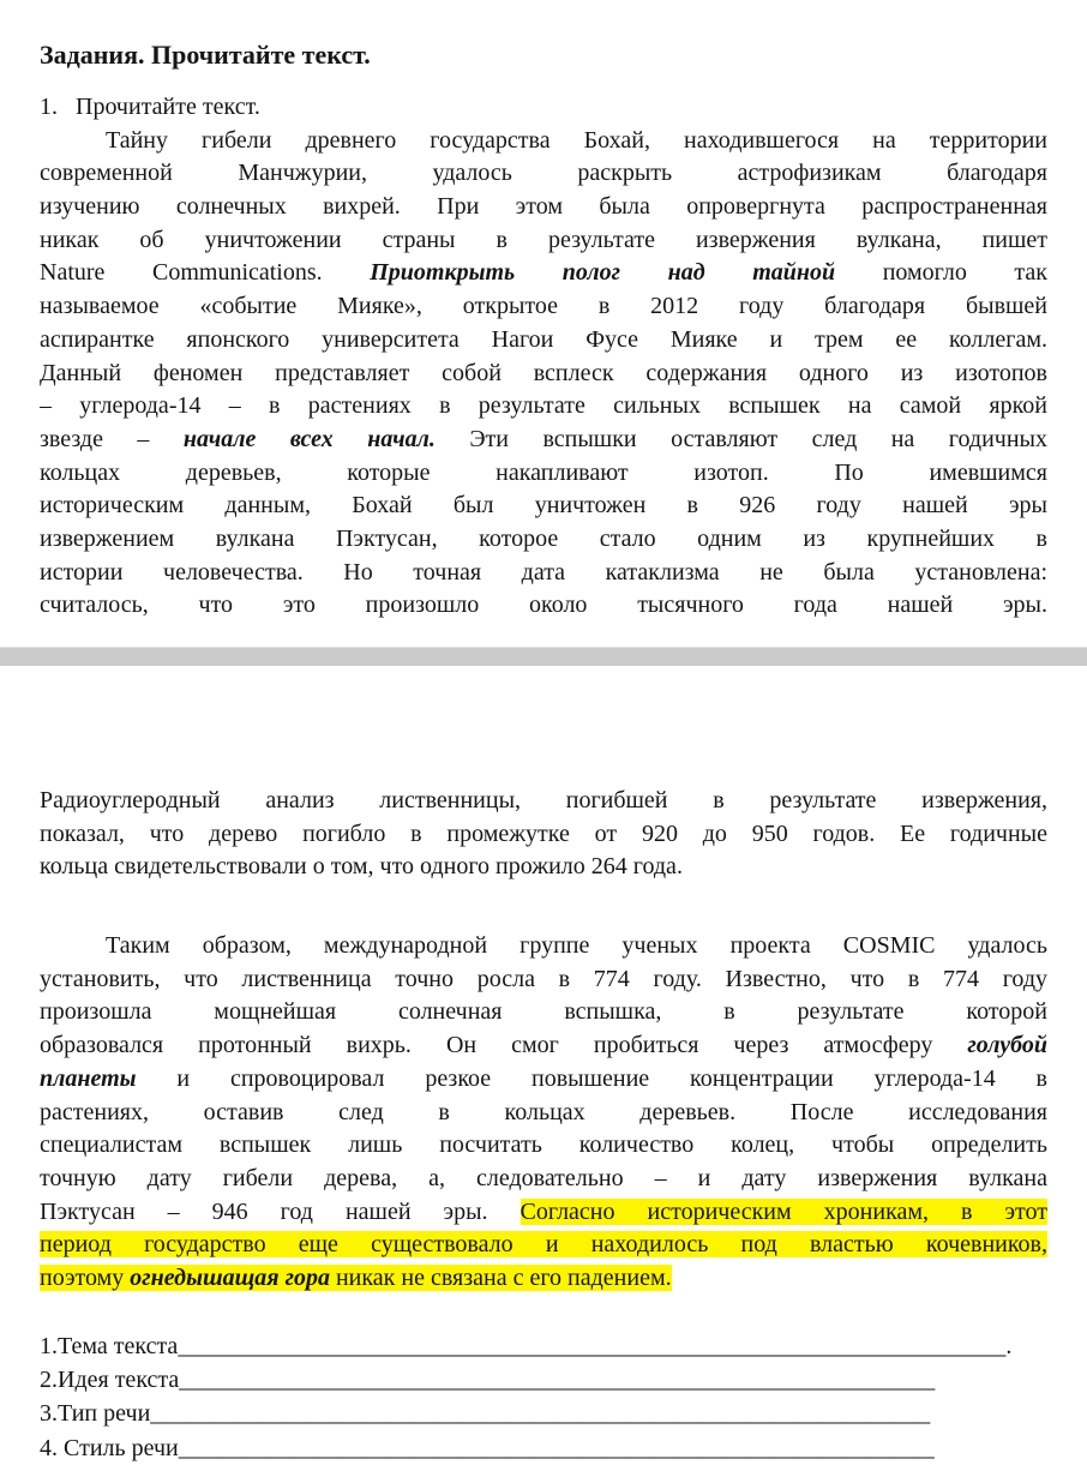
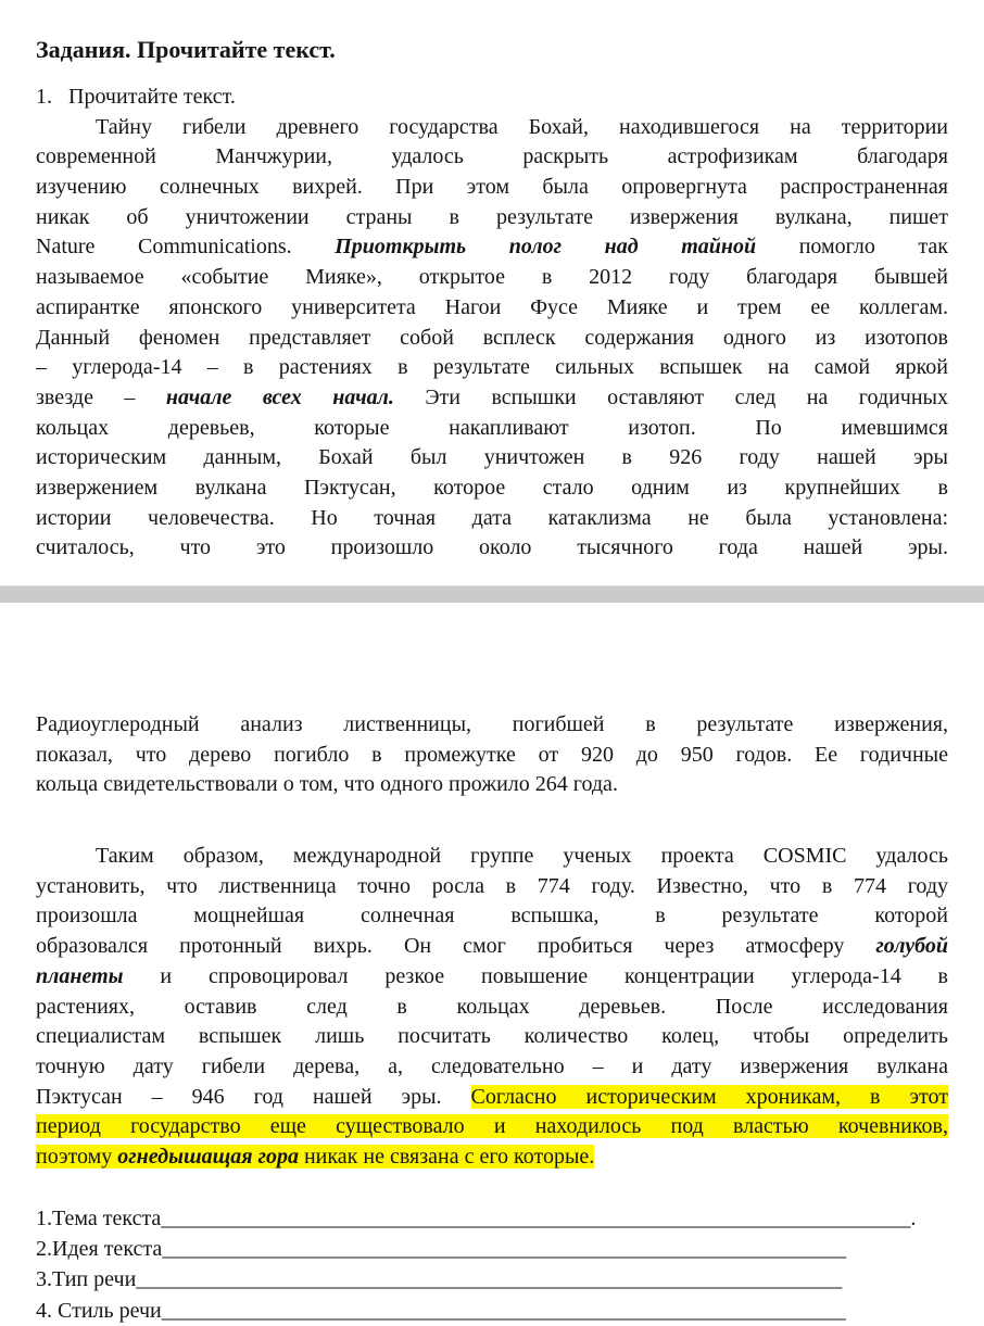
  Задания. Прочитайте текст.
  1. Прочитайте текст.
  Тайну гибели древнего государства Бохай, находившегося на территории
  современной Манчжурии, удалось раскрыть астрофизикам благодаря
  изучению солнечных вихрей. При этом была опровергнута распространенная
  никак об уничтожении страны в результате извержения вулкана, пишет
  Nature Communications. Приоткрыть полог над тайной помогло так
  называемое «событие Мияке», открытое в 2012 году благодаря бывшей
  аспирантке японского университета Нагои Фусе Мияке и трем ее коллегам.
  Данный феномен представляет собой всплеск содержания одного из изотопов
  – углерода-14 – в растениях в результате сильных вспышек на самой яркой
  звезде – начале всех начал. Эти вспышки оставляют след на годичных
  кольцах деревьев, которые накапливают изотоп. По имевшимся
  историческим данным, Бохай был уничтожен в 926 году нашей эры
  извержением вулкана Пэктусан, которое стало одним из крупнейших в
  истории человечества. Но точная дата катаклизма не была установлена:
  считалось, что это произошло около тысячного года нашей эры.
  Радиоуглеродный анализ лиственницы, погибшей в результате извержения,
  показал, что дерево погибло в промежутке от 920 до 950 годов. Ее годичные
  кольца свидетельствовали о том, что одного прожило 264 года.
  Таким образом, международной группе ученых проекта COSMIC удалось
  установить, что лиственница точно росла в 774 году. Известно, что в 774 году
  произошла мощнейшая солнечная вспышка, в результате которой
  образовался протонный вихрь. Он смог пробиться через атмосферу голубой
  планеты и спровоцировал резкое повышение концентрации углерода-14 в
  растениях, оставив след в кольцах деревьев. После исследования
  специалистам вспышек лишь посчитать количество колец, чтобы определить
  точную дату гибели дерева, а, следовательно – и дату извержения вулкана
  Пэктусан – 946 год нашей эры. Согласно историческим хроникам, в этот
  период государство еще существовало и находилось под властью кочевников,
- поэтому огнедышащая гора никак не связана с его падением.
+ поэтому огнедышащая гора никак не связана с его которые.
  1.Тема текста_____________________________________________________________________.
  2.Идея текста_______________________________________________________________
  3.Тип речи_________________________________________________________________
  4. Стиль речи_______________________________________________________________
